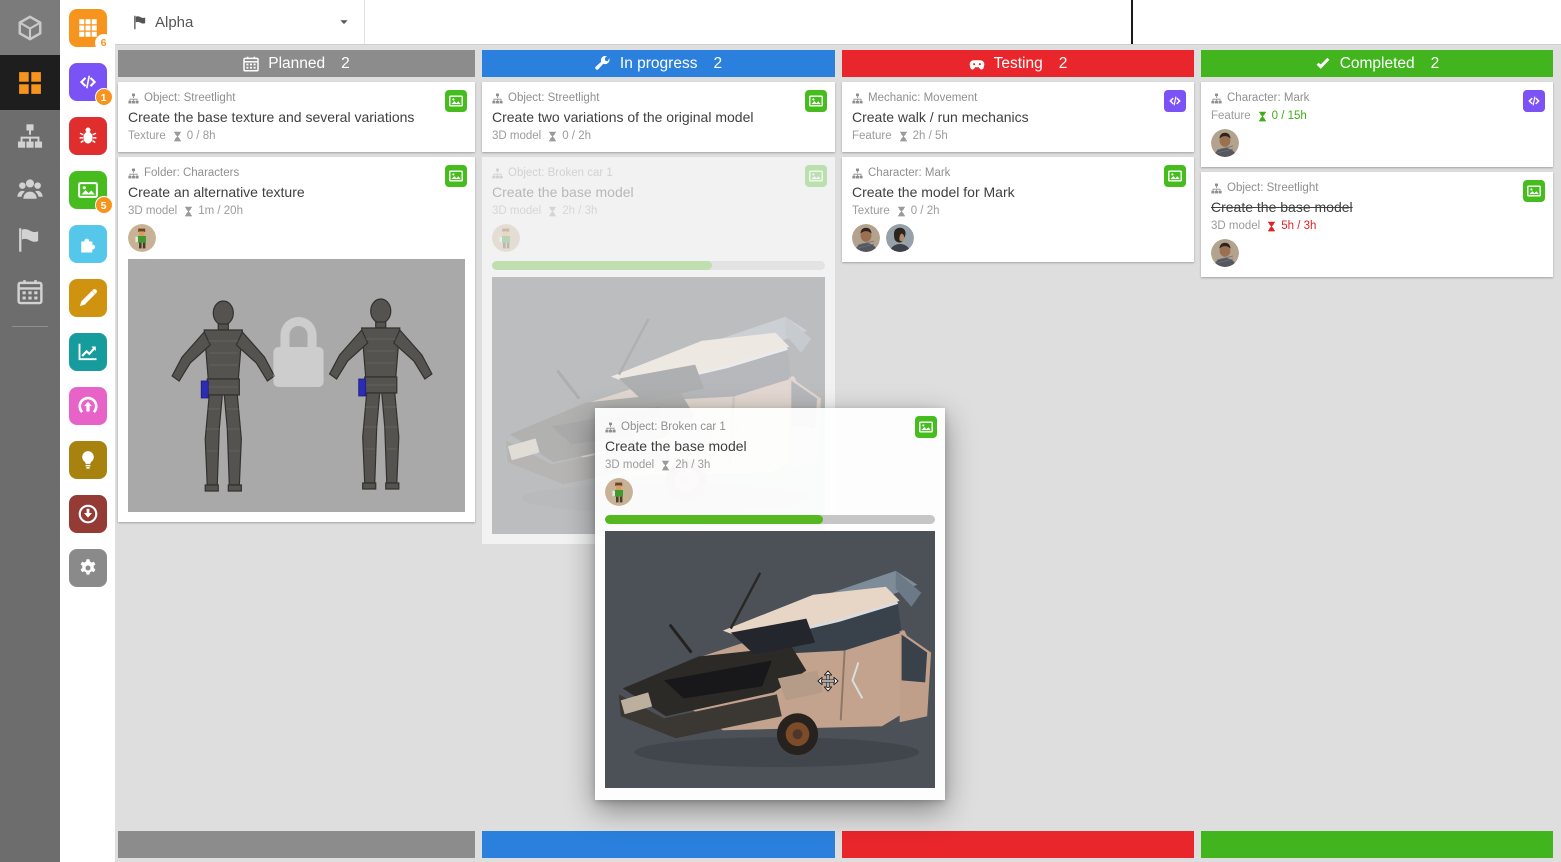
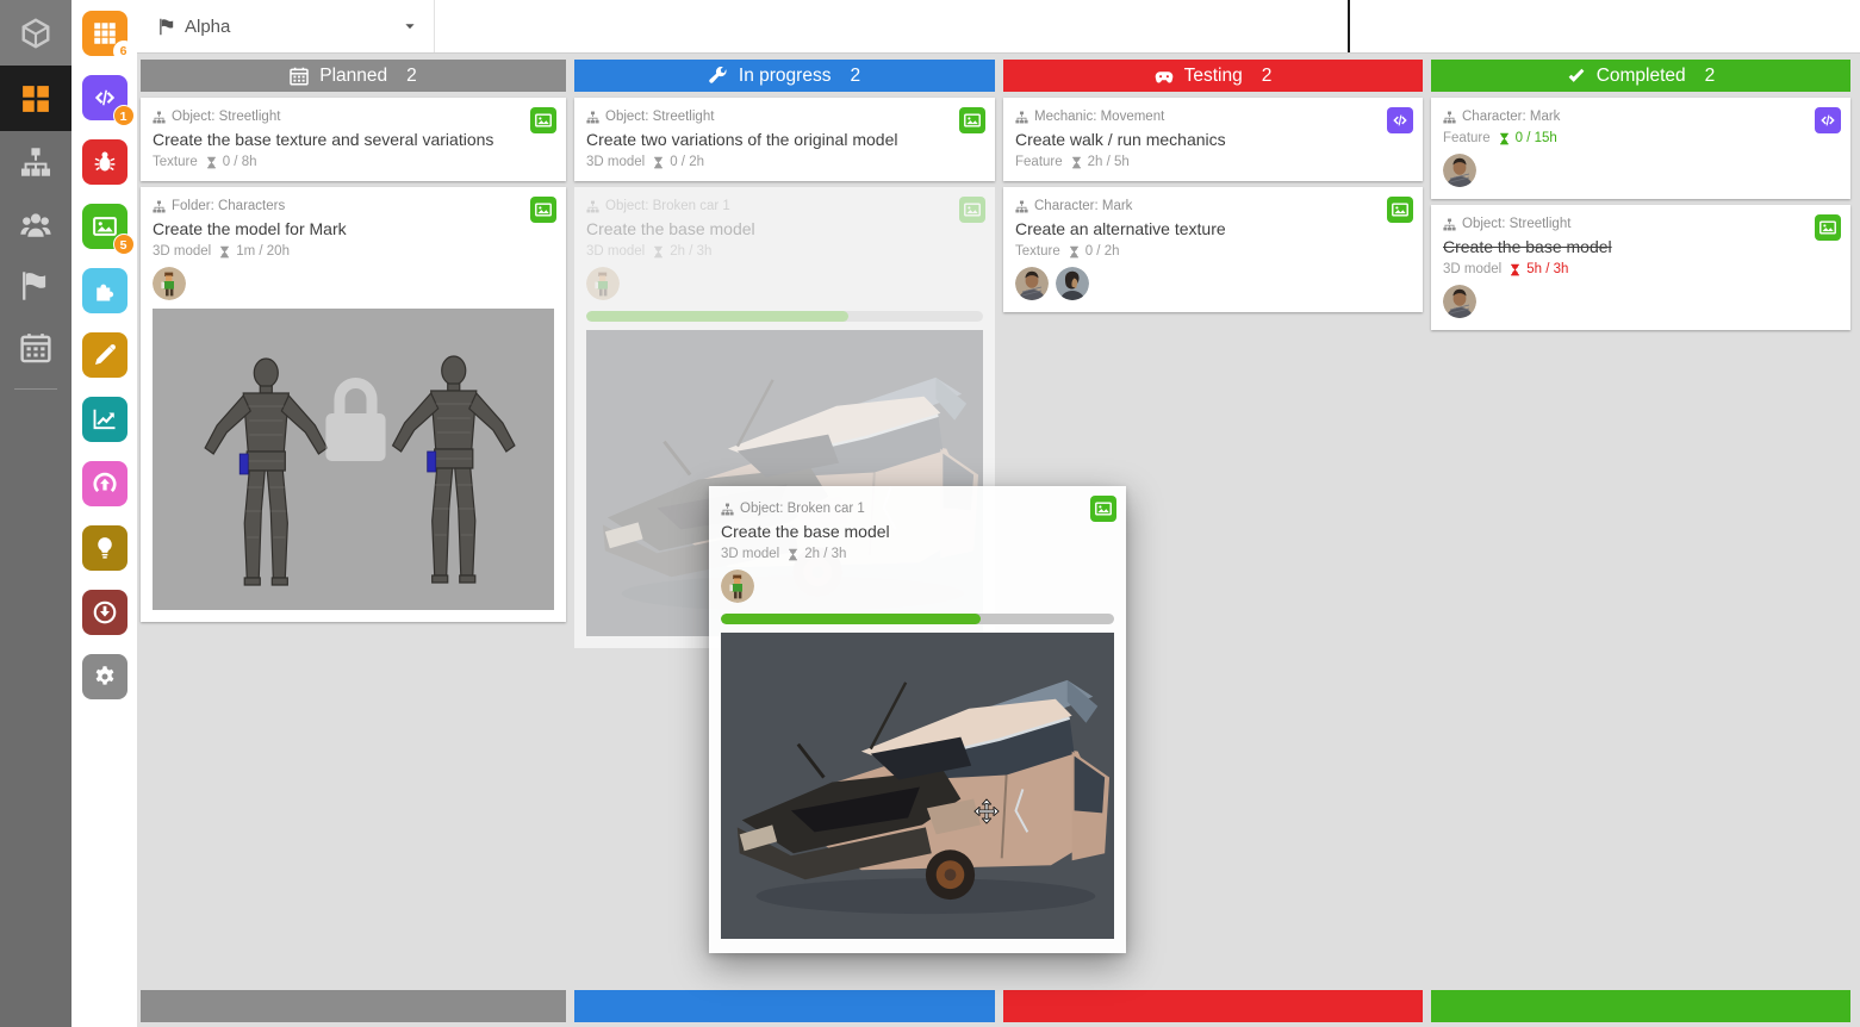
  6
  1
  5
  Alpha
  Planned
  2
  Object: Streetlight
  Create the base texture and several variations
  Texture
  0 / 8h
  Folder: Characters
- Create an alternative texture
+ Create the model for Mark
  3D model
  1m / 20h
  In progress
  2
  Object: Streetlight
  Create two variations of the original model
  3D model
  0 / 2h
  Object: Broken car 1
  Create the base model
  3D model
  2h / 3h
  Testing
  2
  Mechanic: Movement
  Create walk / run mechanics
  Feature
  2h / 5h
  Character: Mark
- Create the model for Mark
+ Create an alternative texture
  Texture
  0 / 2h
  Completed
  2
  Character: Mark
  Feature
  0 / 15h
  Object: Streetlight
  Create the base model
  3D model
  5h / 3h
  Object: Broken car 1
  Create the base model
  3D model
  2h / 3h
